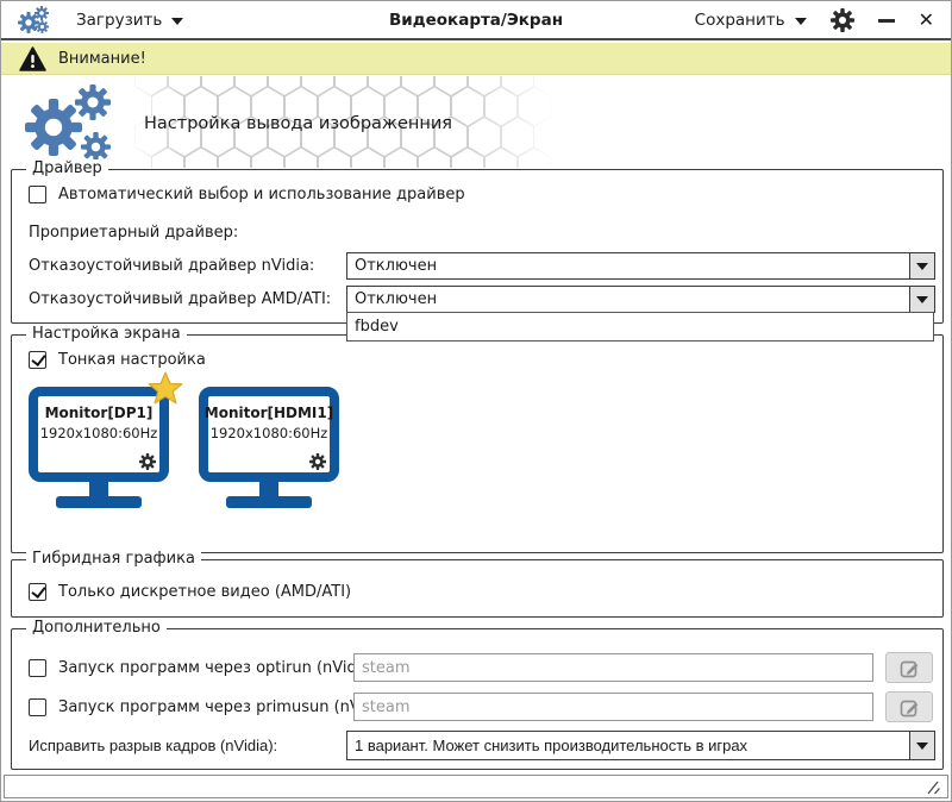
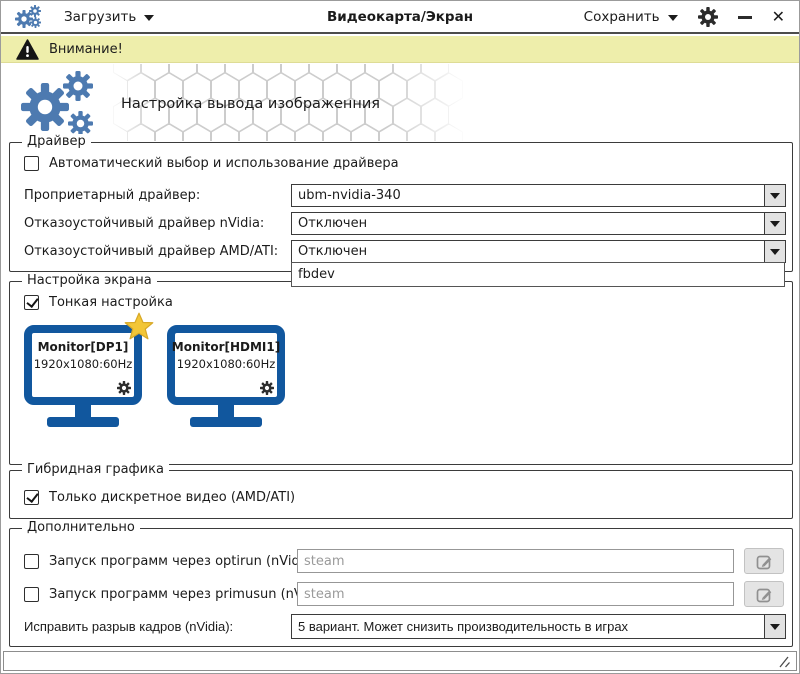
  Загрузить
  Видеокарта/Экран
  Сохранить
  ✕
  Внимание!
  Настройка вывода изображенния
  Драйвер
- Автоматический выбор и использование драйвер
+ Автоматический выбор и использование драйвера
  Проприетарный драйвер:
+ ubm-nvidia-340
  Отказоустойчивый драйвер nVidia:
  Отключен
  Отказоустойчивый драйвер AMD/ATI:
  Отключен
  fbdev
  Настройка экрана
  Тонкая настройка
  Monitor[DP1]
  1920x1080:60Hz
  Monitor[HDMI1]
  1920x1080:60Hz
  Гибридная графика
  Только дискретное видео (AMD/ATI)
  Дополнительно
  Запуск программ через optirun (nVid
  steam
  Запуск программ через primusun (n
  steam
  Исправить разрыв кадров (nVidia):
- 1 вариант. Может снизить производительность в играх
+ 5 вариант. Может снизить производительность в играх
